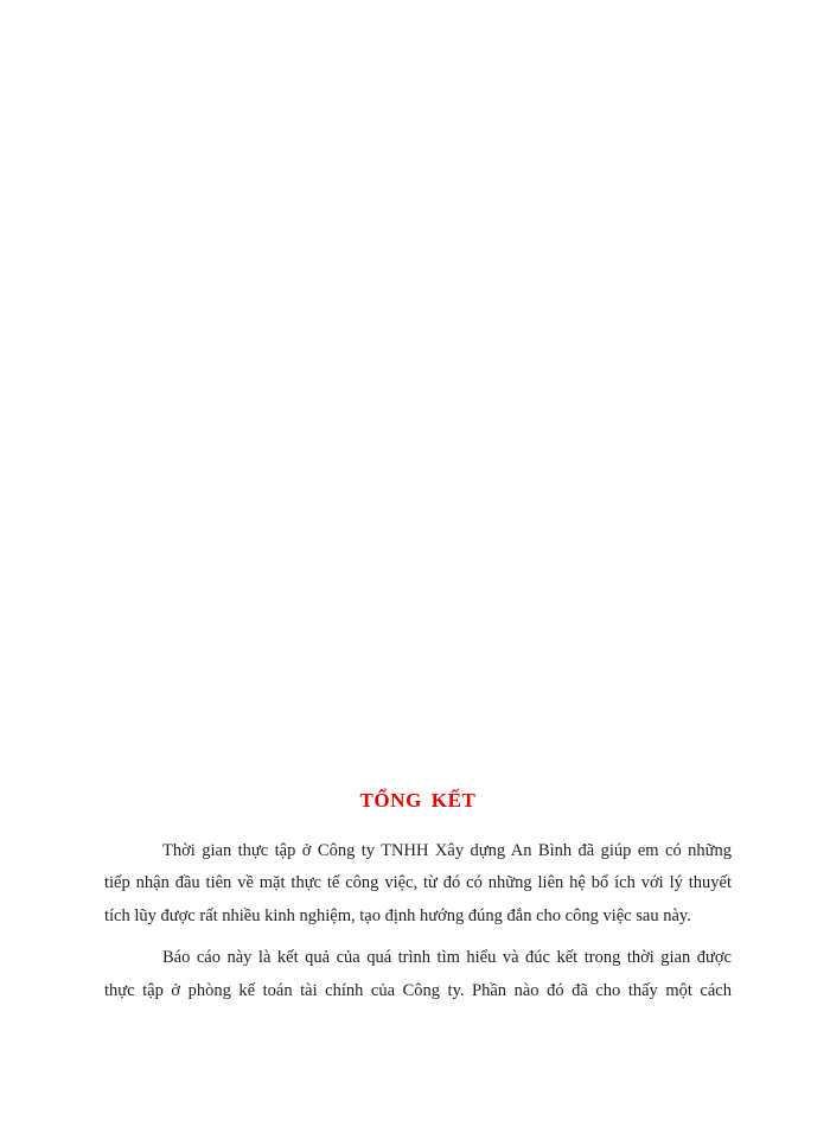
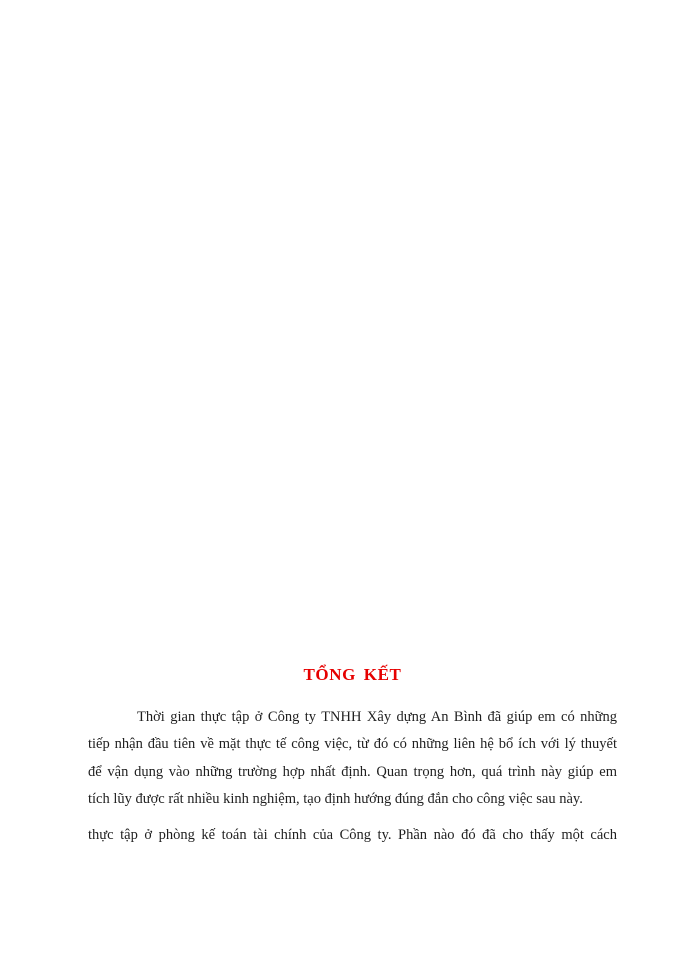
  TỔNG KẾT
  Thời gian thực tập ở Công ty TNHH Xây dựng An Bình đã giúp em có những
  tiếp nhận đầu tiên về mặt thực tế công việc, từ đó có những liên hệ bổ ích với lý thuyết
+ để vận dụng vào những trường hợp nhất định. Quan trọng hơn, quá trình này giúp em
  tích lũy được rất nhiều kinh nghiệm, tạo định hướng đúng đắn cho công việc sau này.
- Báo cáo này là kết quả của quá trình tìm hiểu và đúc kết trong thời gian được
  thực tập ở phòng kế toán tài chính của Công ty. Phần nào đó đã cho thấy một cách
